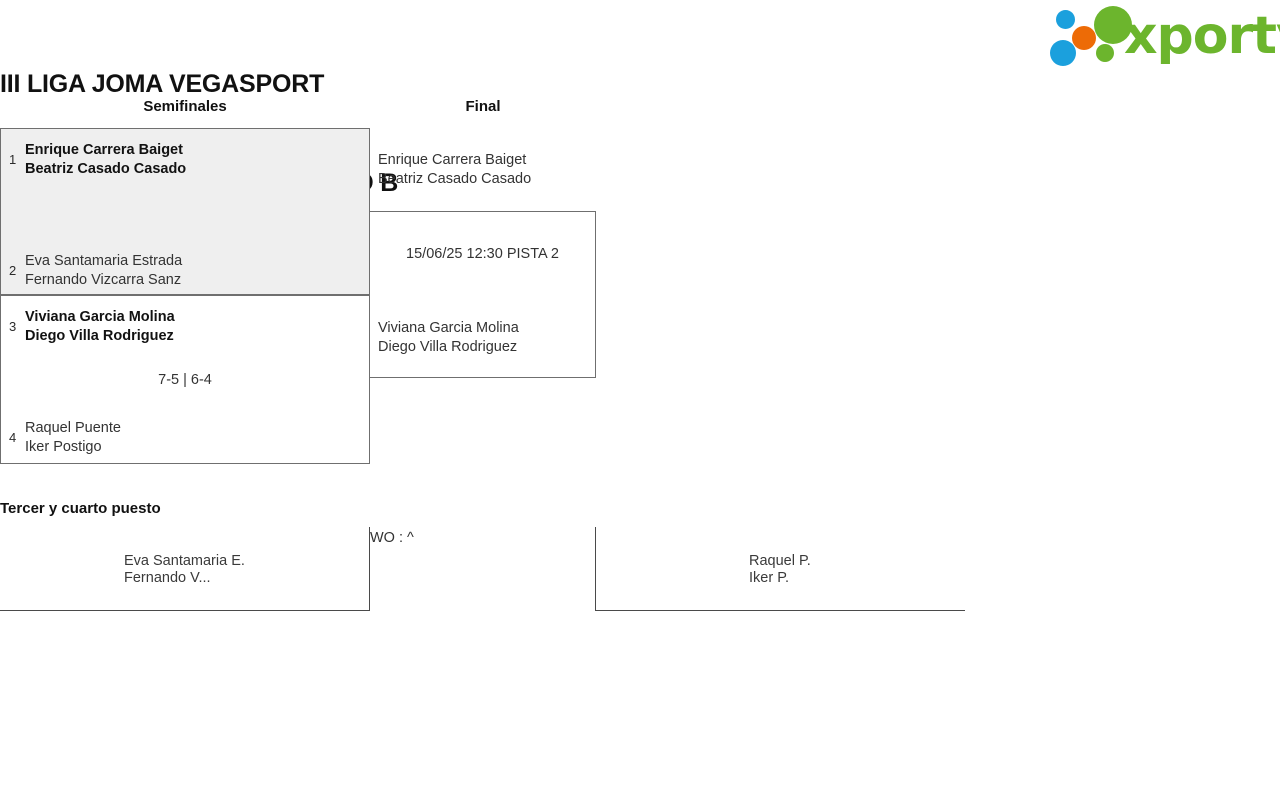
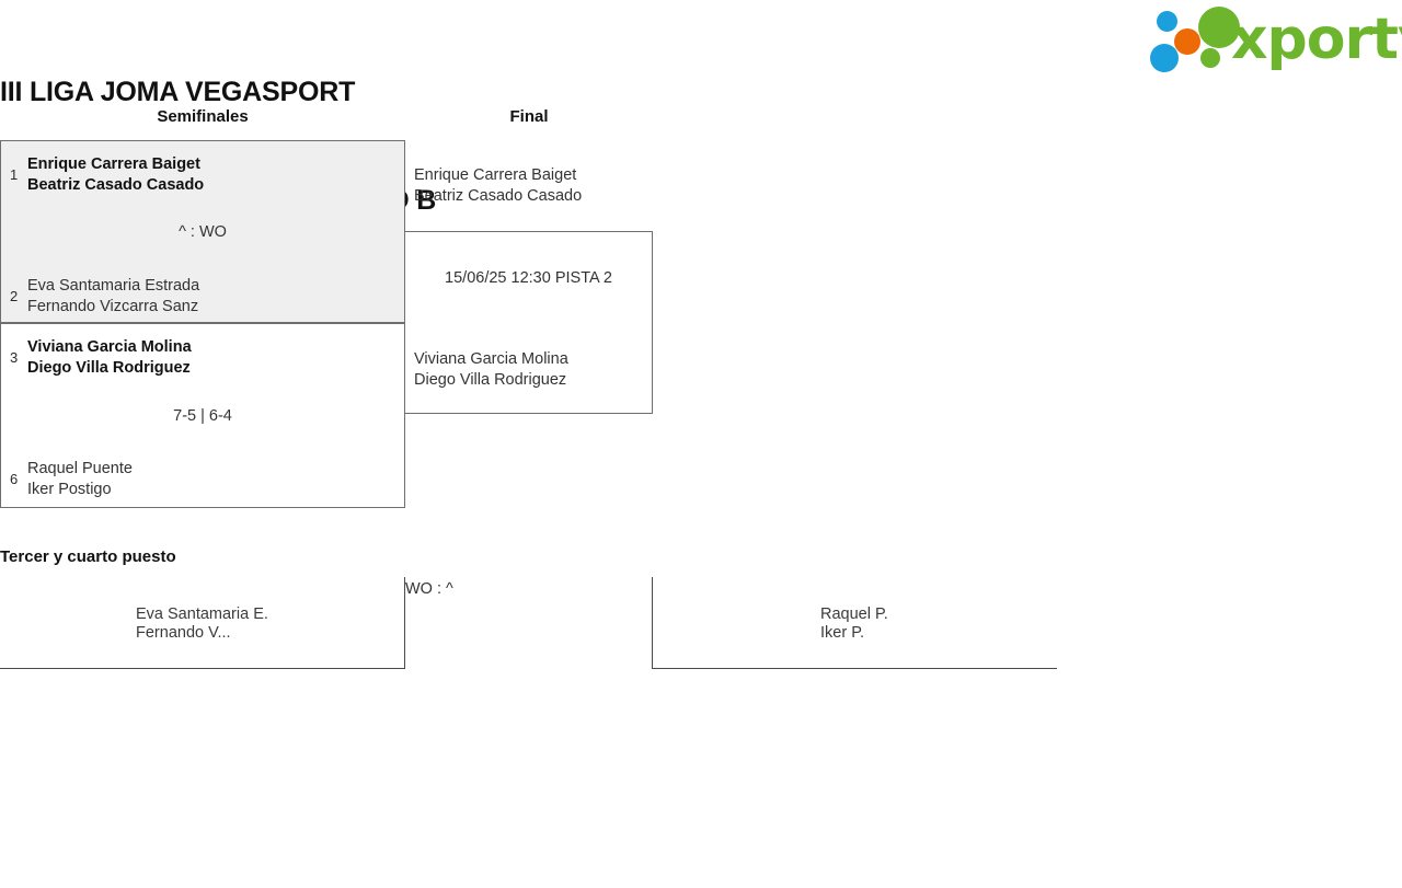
  III LIGA JOMA VEGASPORT
  xport
  Semifinales
  Final
  1
  Enrique Carrera Baiget
  Beatriz Casado Casado
+ ^ : WO
  2
  Eva Santamaria Estrada
  Fernando Vizcarra Sanz
  3
  Viviana Garcia Molina
  Diego Villa Rodriguez
  7-5 | 6-4
- 4
+ 6
  Raquel Puente
  Iker Postigo
  Enrique Carrera Baiget
  Beatriz Casado Casado
  15/06/25 12:30 PISTA 2
  Viviana Garcia Molina
  Diego Villa Rodriguez
  Tercer y cuarto puesto
  Eva Santamaria E.
  Fernando V...
  Raquel P.
  Iker P.
  WO : ^
